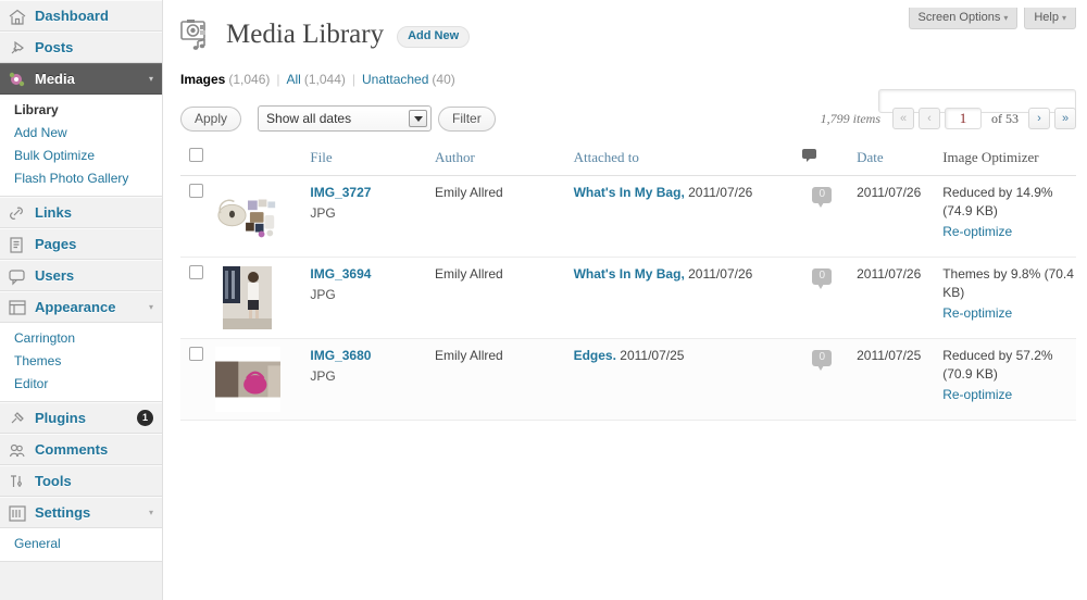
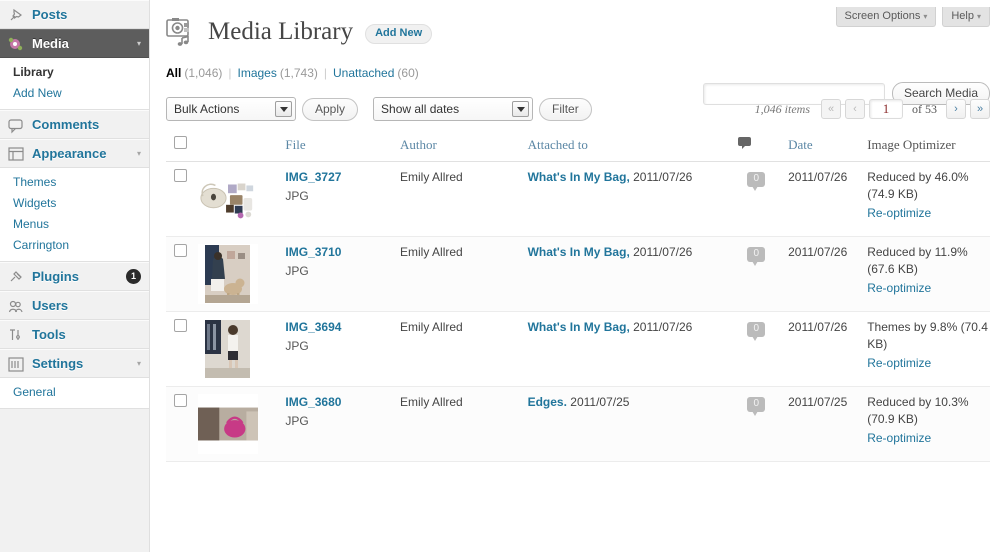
- Dashboard
  Posts
  Media
  ▾
  Library
  Add New
- Bulk Optimize
- Flash Photo Gallery
- Links
- Pages
- Users
+ Comments
  Appearance
  ▾
- Carrington
+ Themes
+ Widgets
+ Menus
- Themes
+ Carrington
- Editor
  Plugins
  1
- Comments
+ Users
  Tools
  Settings
  ▾
  General
  Screen Options ▾
  Help ▾
  Media Library
  Add New
- Images
+ All
  (1,046)
  |
- All
+ Images
- (1,044)
+ (1,743)
  |
  Unattached
- (40)
+ (60)
+ Search Media
+ Bulk Actions
  Apply
  Show all dates
  Filter
- 1,799 items
+ 1,046 items
  «
  ‹
  1
  of 53
  ›
  »
  		File	Author	Attached to		Date	Image Optimizer
- 		IMG_3727JPG	Emily Allred	What's In My Bag, 2011/07/26	0	2011/07/26	Reduced by 14.9% (74.9 KB)Re-optimize
+ 		IMG_3727JPG	Emily Allred	What's In My Bag, 2011/07/26	0	2011/07/26	Reduced by 46.0% (74.9 KB)Re-optimize
+ 		IMG_3710JPG	Emily Allred	What's In My Bag, 2011/07/26	0	2011/07/26	Reduced by 11.9% (67.6 KB)Re-optimize
  		IMG_3694JPG	Emily Allred	What's In My Bag, 2011/07/26	0	2011/07/26	Themes by 9.8% (70.4 KB)Re-optimize
- 		IMG_3680JPG	Emily Allred	Edges. 2011/07/25	0	2011/07/25	Reduced by 57.2% (70.9 KB)Re-optimize
+ 		IMG_3680JPG	Emily Allred	Edges. 2011/07/25	0	2011/07/25	Reduced by 10.3% (70.9 KB)Re-optimize
